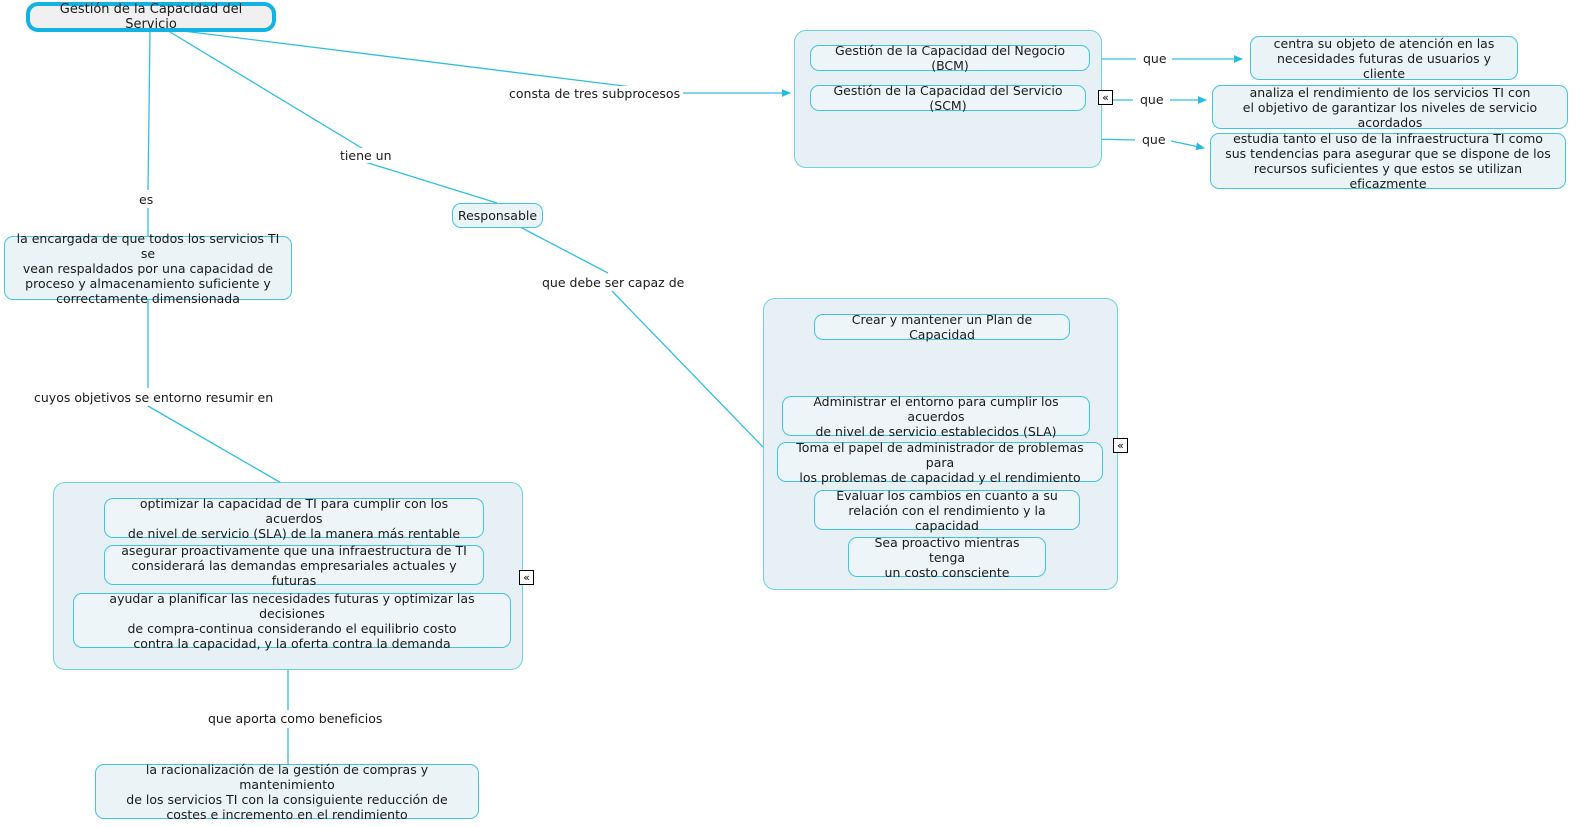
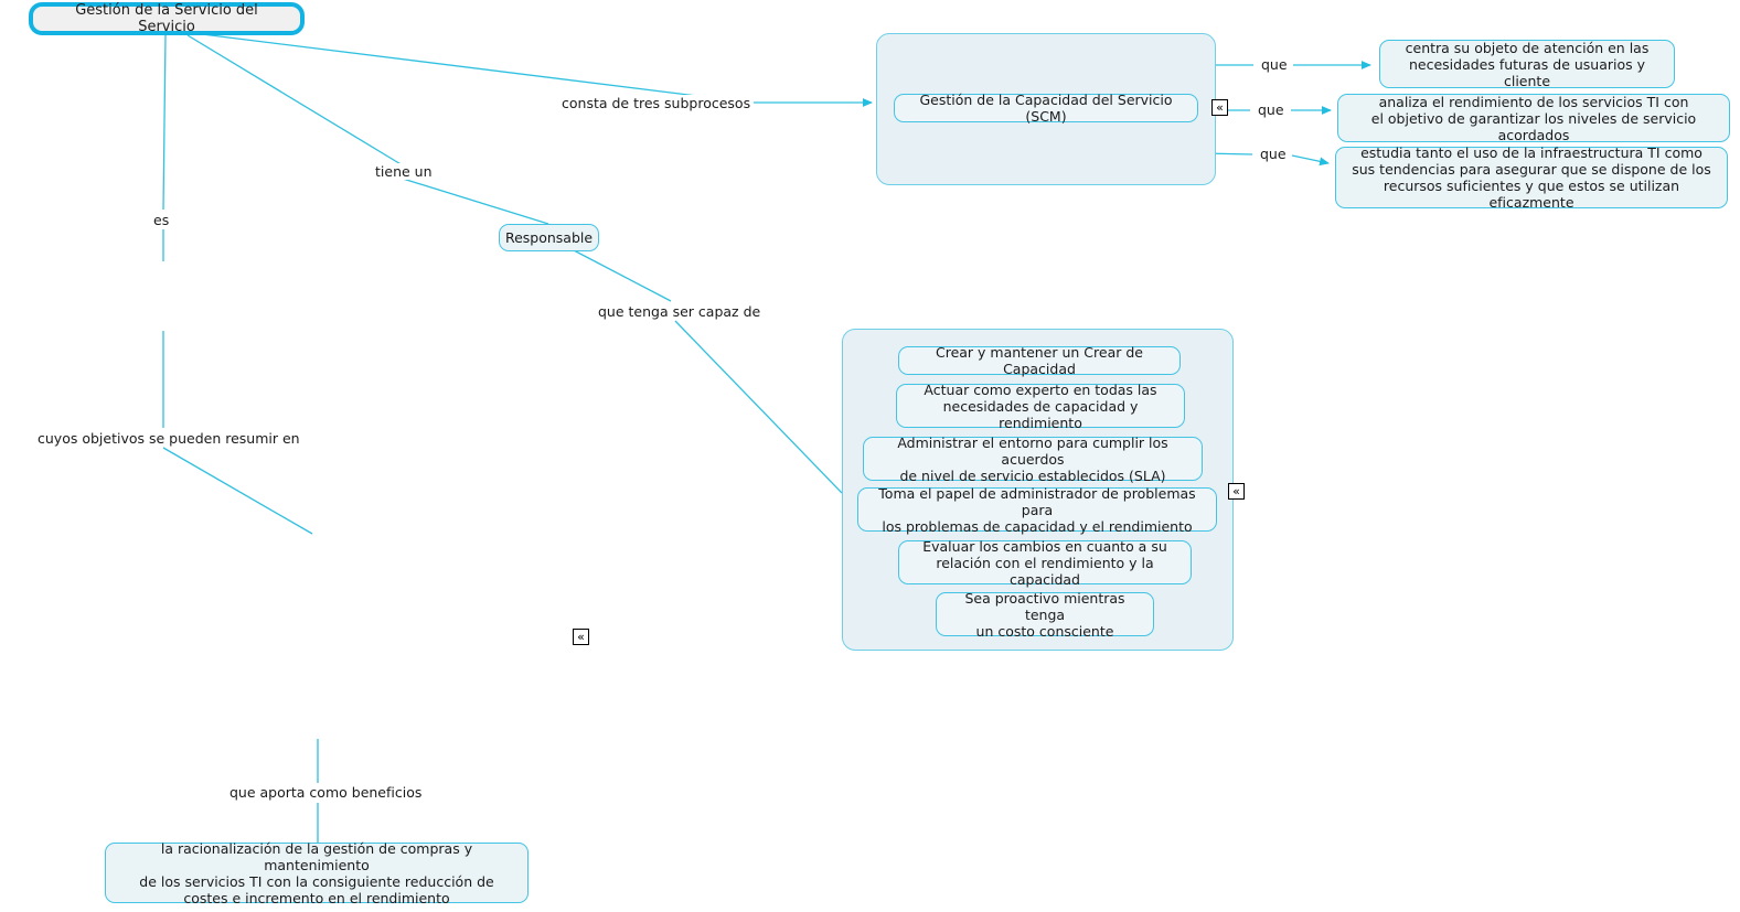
- Gestión de la Capacidad del Servicio
+ Gestión de la Servicio del Servicio
  consta de tres subprocesos
  tiene un
  es
- cuyos objetivos se entorno resumir en
+ cuyos objetivos se pueden resumir en
- que debe ser capaz de
+ que tenga ser capaz de
  que aporta como beneficios
  que
  que
  que
- Gestión de la Capacidad del Negocio (BCM)
  Gestión de la Capacidad del Servicio (SCM)
  «
  centra su objeto de atención en las
  necesidades futuras de usuarios y cliente
  analiza el rendimiento de los servicios TI con
  el objetivo de garantizar los niveles de servicio acordados
  estudia tanto el uso de la infraestructura TI como
  sus tendencias para asegurar que se dispone de los
  recursos suficientes y que estos se utilizan eficazmente
- la encargada de que todos los servicios TI se
- vean respaldados por una capacidad de
- proceso y almacenamiento suficiente y
- correctamente dimensionada
  Responsable
- Crear y mantener un Plan de Capacidad
+ Crear y mantener un Crear de Capacidad
+ Actuar como experto en todas las
+ necesidades de capacidad y rendimiento
  Administrar el entorno para cumplir los acuerdos
  de nivel de servicio establecidos (SLA)
  Toma el papel de administrador de problemas para
  los problemas de capacidad y el rendimiento
  Evaluar los cambios en cuanto a su
  relación con el rendimiento y la capacidad
  Sea proactivo mientras tenga
  un costo consciente
  «
- optimizar la capacidad de TI para cumplir con los acuerdos
- de nivel de servicio (SLA) de la manera más rentable
- asegurar proactivamente que una infraestructura de TI
- considerará las demandas empresariales actuales y futuras
- ayudar a planificar las necesidades futuras y optimizar las decisiones
- de compra-continua considerando el equilibrio costo
- contra la capacidad, y la oferta contra la demanda
  «
  la racionalización de la gestión de compras y mantenimiento
  de los servicios TI con la consiguiente reducción de
  costes e incremento en el rendimiento
